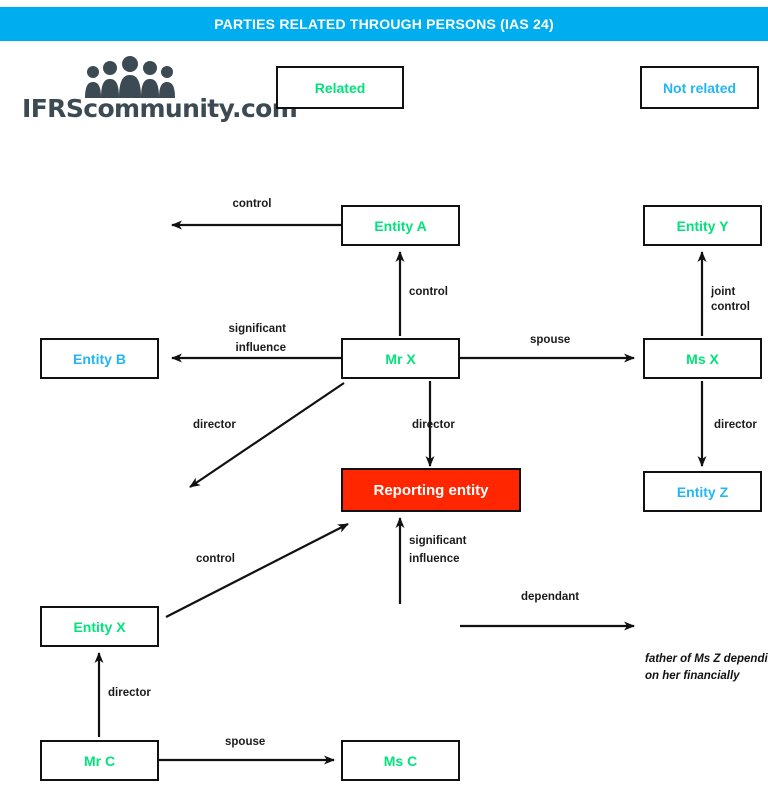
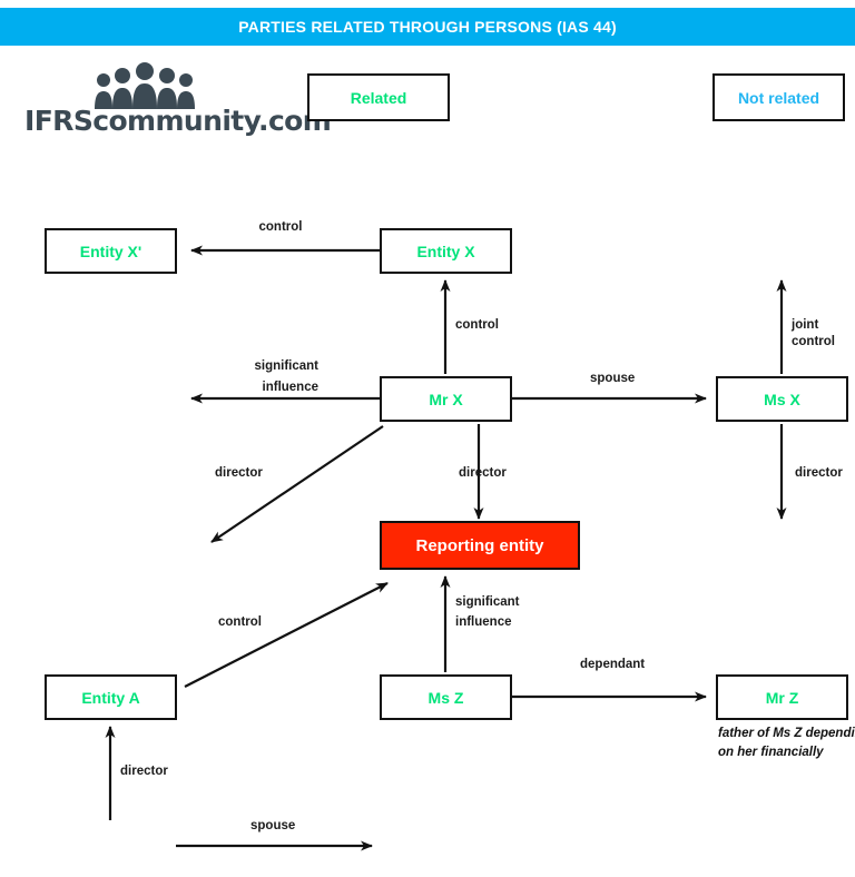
- PARTIES RELATED THROUGH PERSONS (IAS 24)
+ PARTIES RELATED THROUGH PERSONS (IAS 44)
  IFRScommunity
  Related
  Not related
  control
  control
  joint
  control
  significant
  influence
  spouse
  director
  director
  director
  control
  significant
  influence
  dependant
  director
  spouse
+ Entity X'
- Entity A
+ Entity X
- Entity Y
- Entity B
  Mr X
  Ms X
  Reporting entity
- Entity Z
- Entity X
+ Entity A
+ Ms Z
+ Mr Z
  father of Ms Z dependi on her financially
- Mr C
- Ms C
